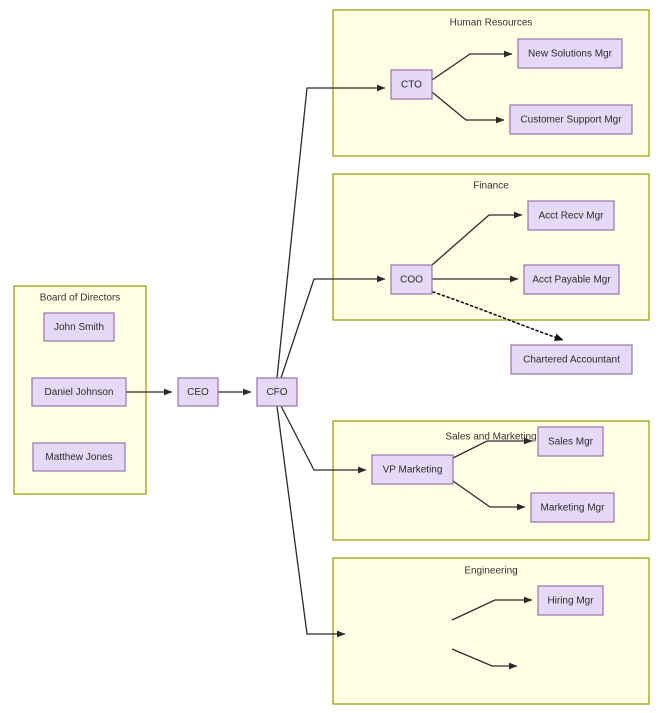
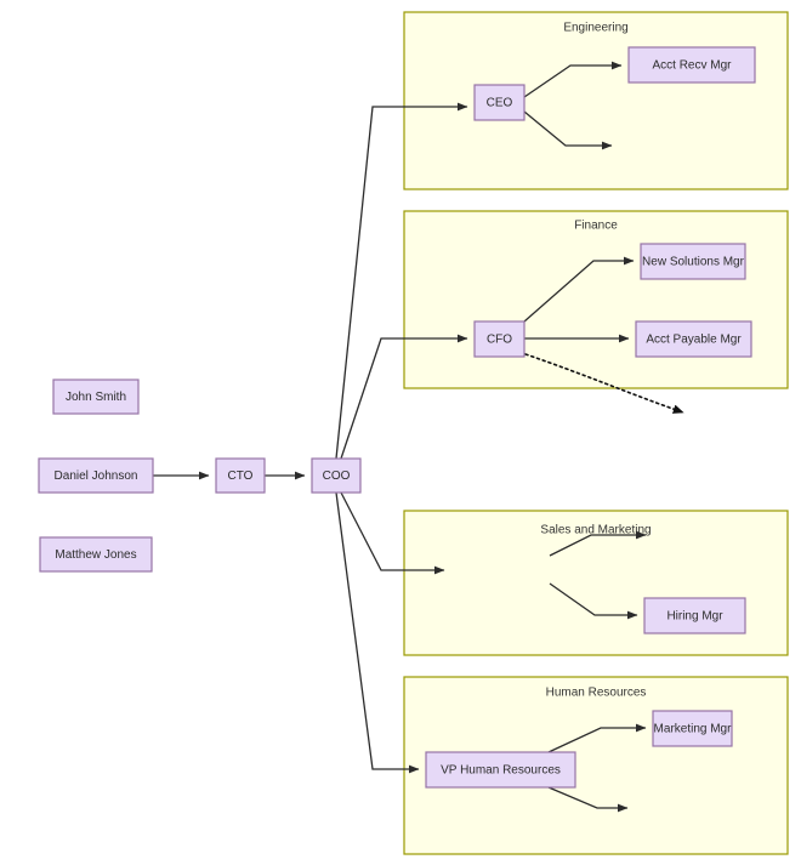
- Board of Directors
- Human Resources
+ Engineering
  Finance
  Sales and Marketing
- Engineering
+ Human Resources
  John Smith
  Daniel Johnson
  Matthew Jones
- CEO
+ CTO
- CFO
+ COO
- CTO
+ CEO
- New Solutions Mgr
+ Acct Recv Mgr
- Customer Support Mgr
- COO
+ CFO
- Acct Recv Mgr
+ New Solutions Mgr
  Acct Payable Mgr
- Chartered Accountant
- VP Marketing
- Sales Mgr
- Marketing Mgr
+ Hiring Mgr
+ VP Human Resources
- Hiring Mgr
+ Marketing Mgr
